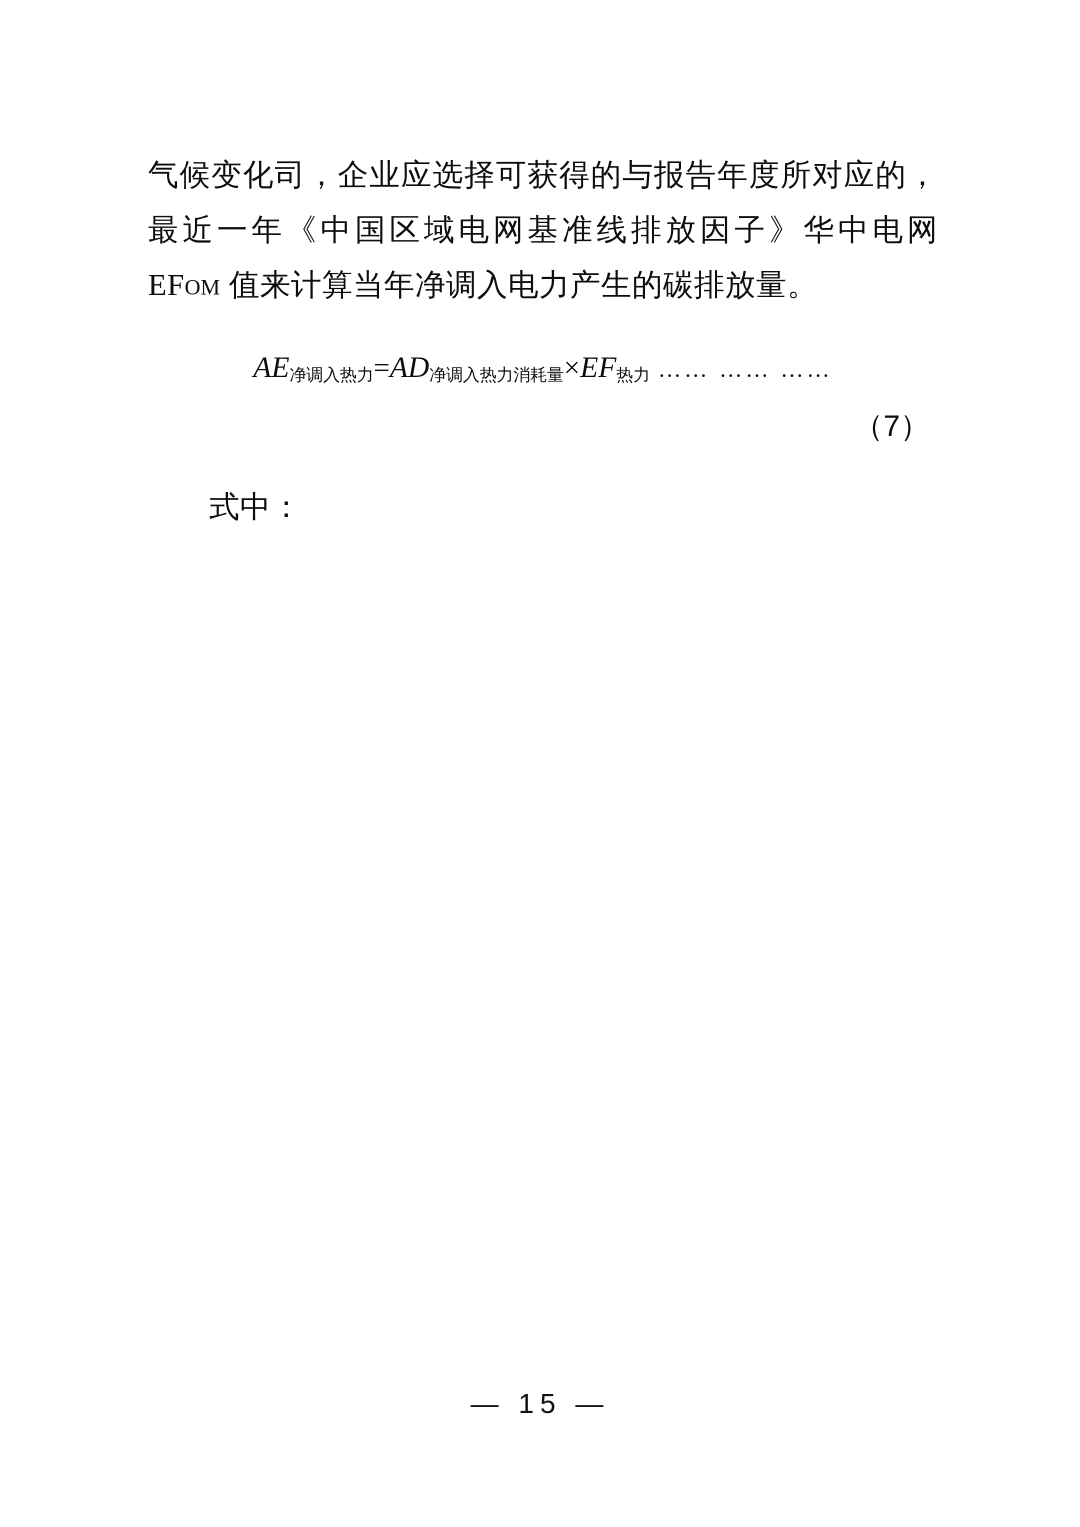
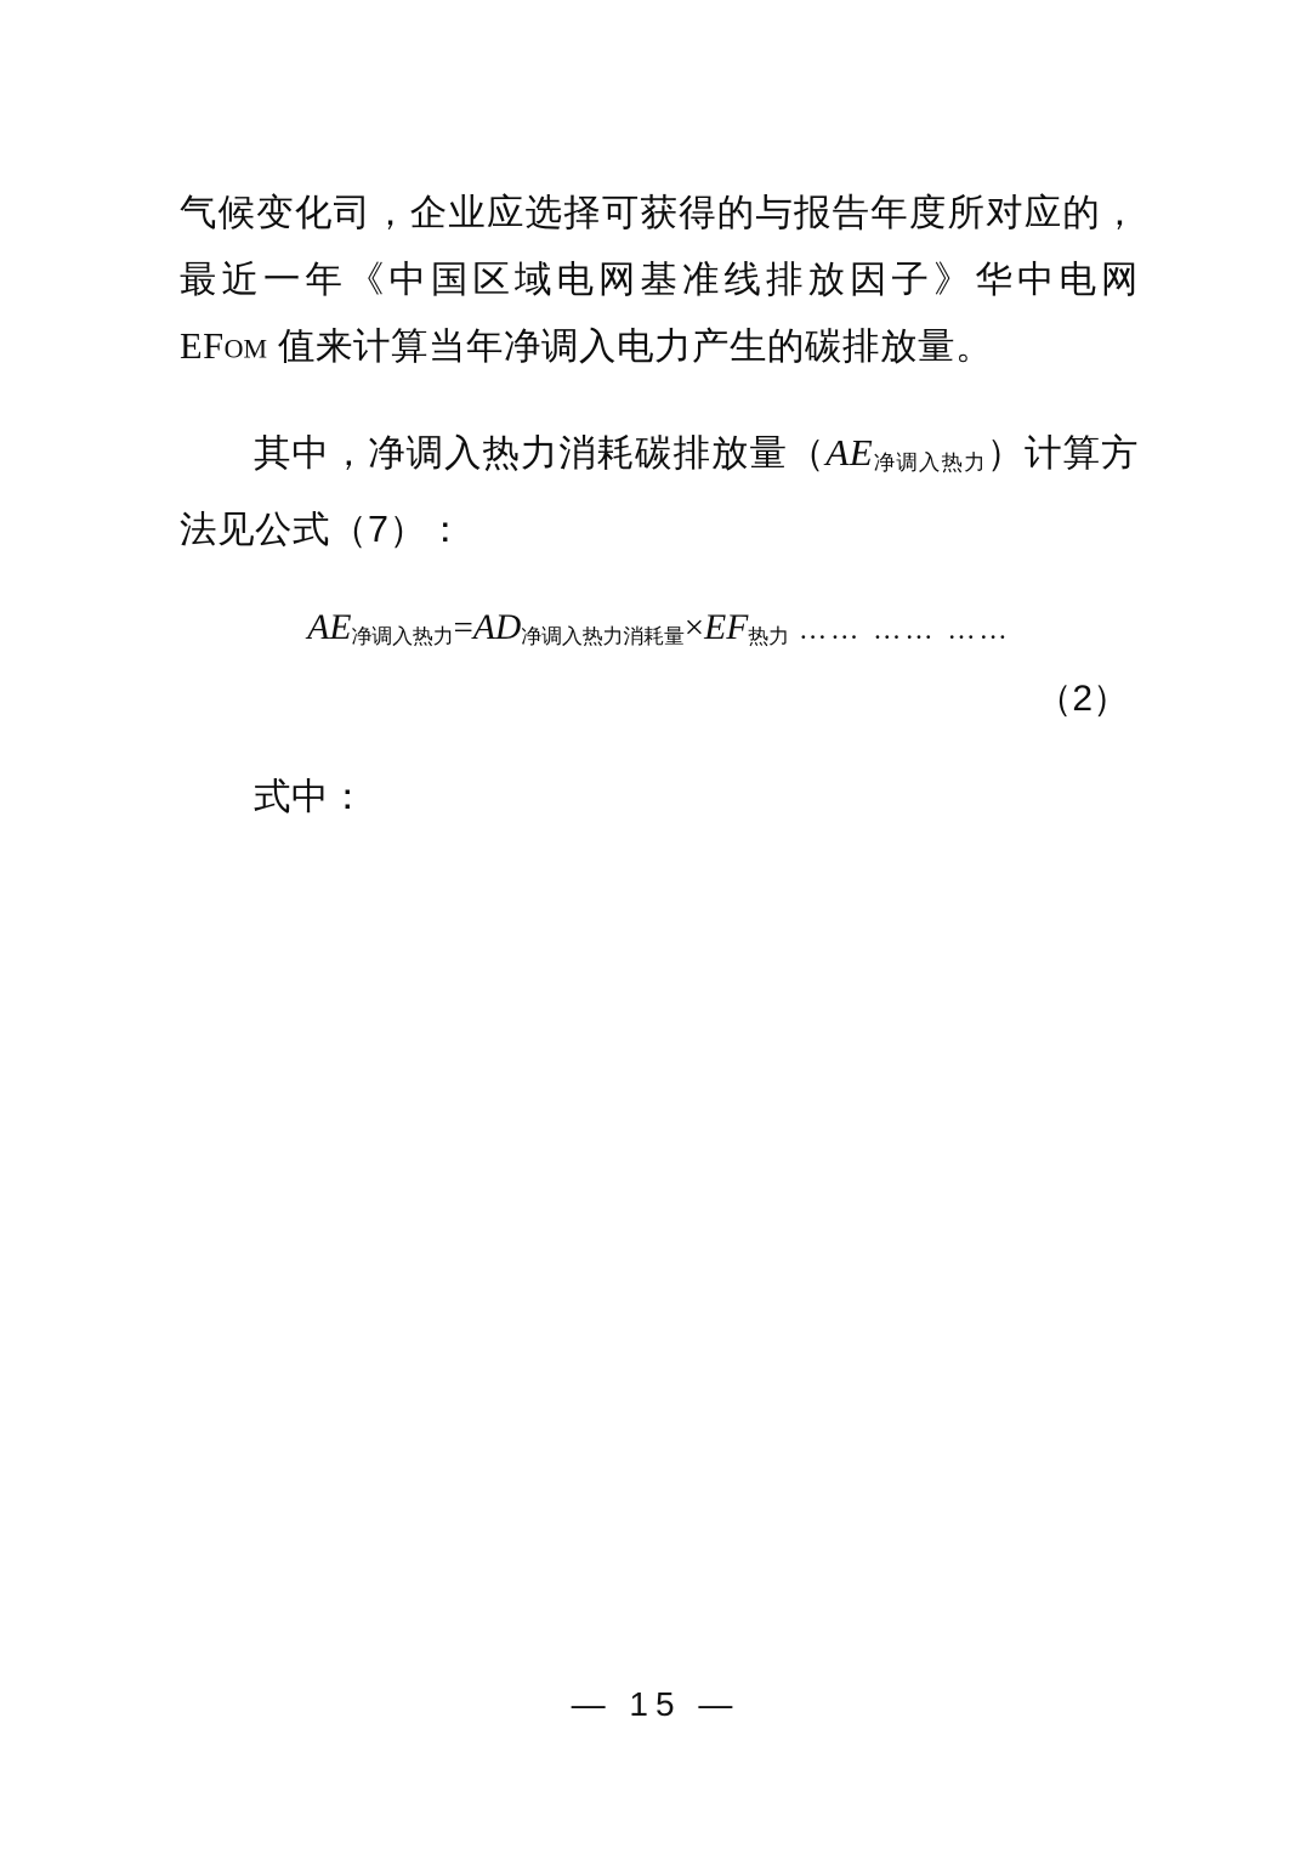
  气候变化司，企业应选择可获得的与报告年度所对应的，最近一年《中国区域电网基准线排放因子》华中电网 EFOM 值来计算当年净调入电力产生的碳排放量。
+ 其中，净调入热力消耗碳排放量（AE净调入热力）计算方法见公式（7）：
  AE净调入热力=AD净调入热力消耗量×EF热力 …… …… ……
- （7）
+ （2）
  式中：
  — 15 —
